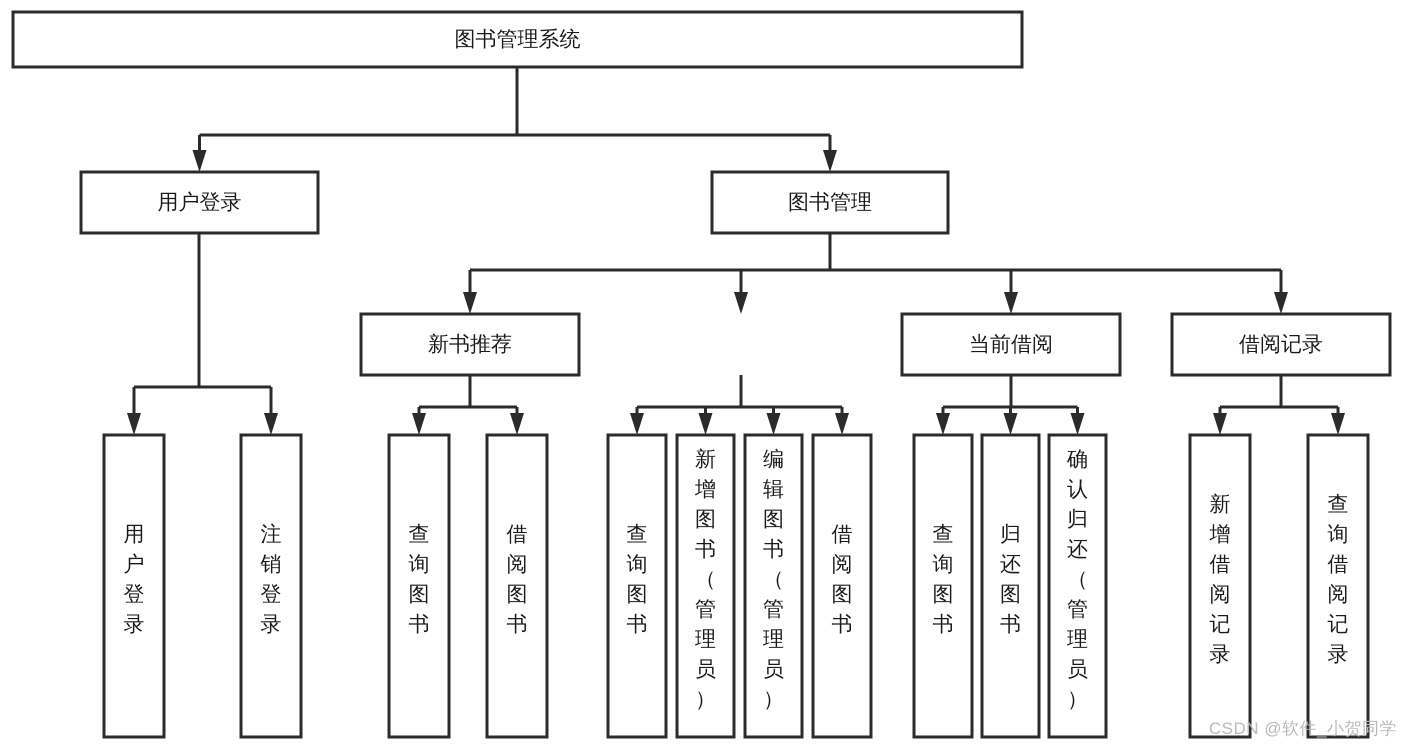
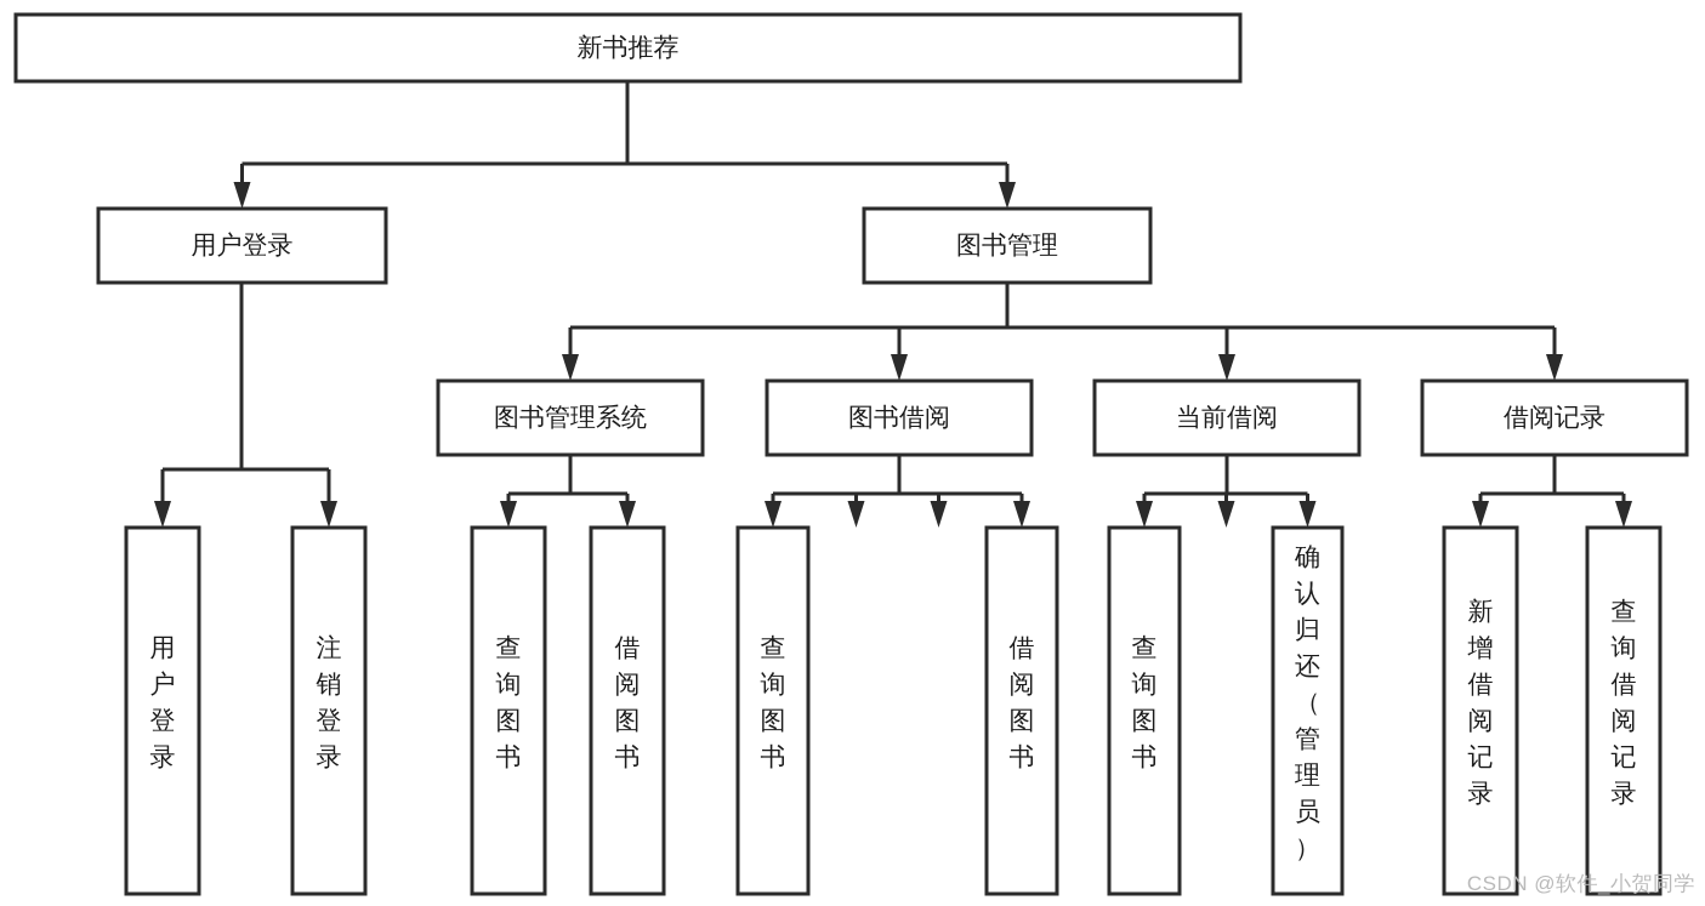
- 图书管理系统
+ 新书推荐
  用户登录
  图书管理
- 新书推荐
+ 图书管理系统
+ 图书借阅
  当前借阅
  借阅记录
  用户登录
  注销登录
  查询图书
  借阅图书
  查询图书
- 新增图书（管理员）
- 编辑图书（管理员）
  借阅图书
  查询图书
- 归还图书
  确认归还（管理员）
  新增借阅记录
  查询借阅记录
  CSDN @软件_小贺同学
